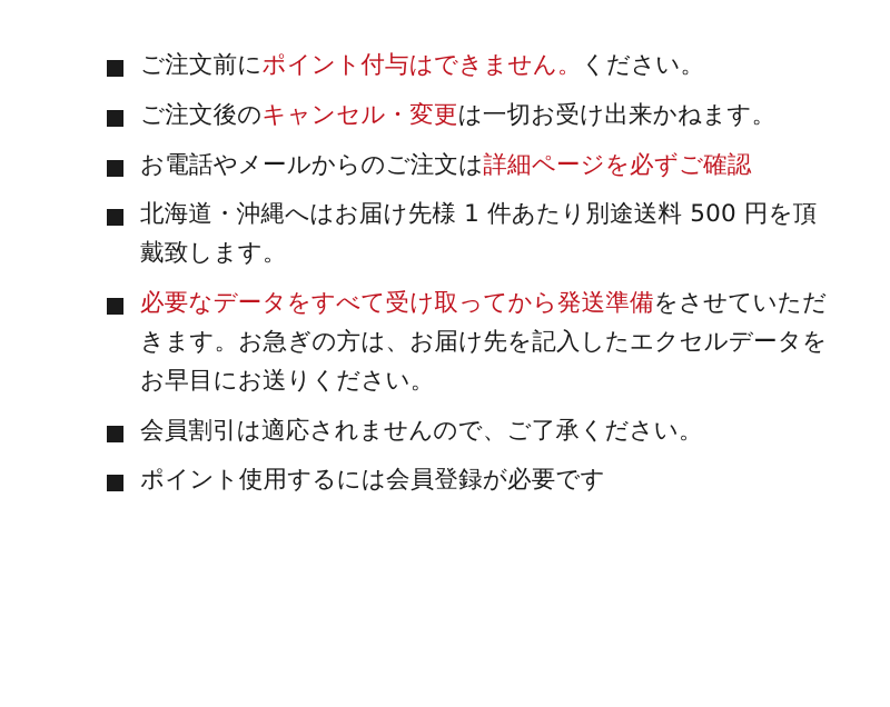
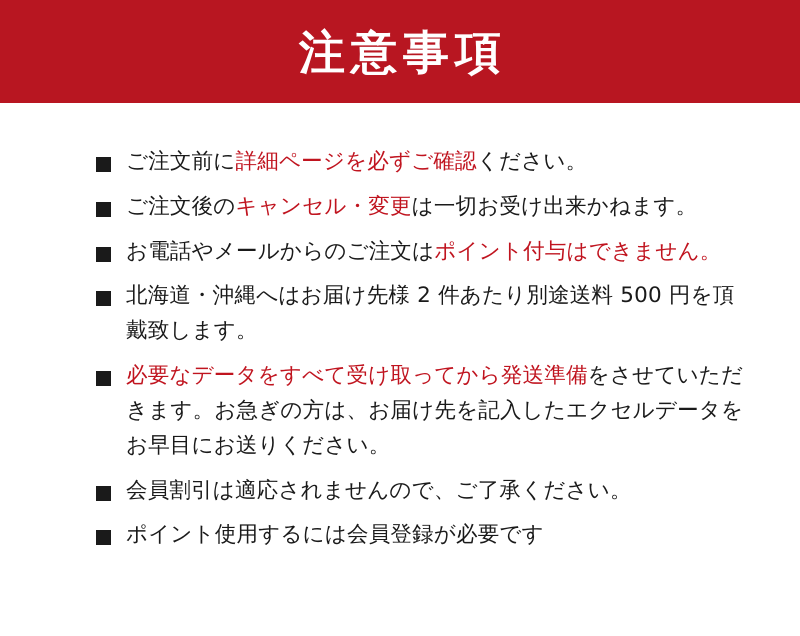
+ 注意事項
- ご注文前にポイント付与はできません。ください。
+ ご注文前に詳細ページを必ずご確認ください。
  ご注文後のキャンセル・変更は一切お受け出来かねます。
- お電話やメールからのご注文は詳細ページを必ずご確認
+ お電話やメールからのご注文はポイント付与はできません。
- 北海道・沖縄へはお届け先様 1 件あたり別途送料 500 円を頂戴致します。
+ 北海道・沖縄へはお届け先様 2 件あたり別途送料 500 円を頂戴致します。
  必要なデータをすべて受け取ってから発送準備をさせていただきます。お急ぎの方は、お届け先を記入したエクセルデータをお早目にお送りください。
  会員割引は適応されませんので、ご了承ください。
  ポイント使用するには会員登録が必要です
